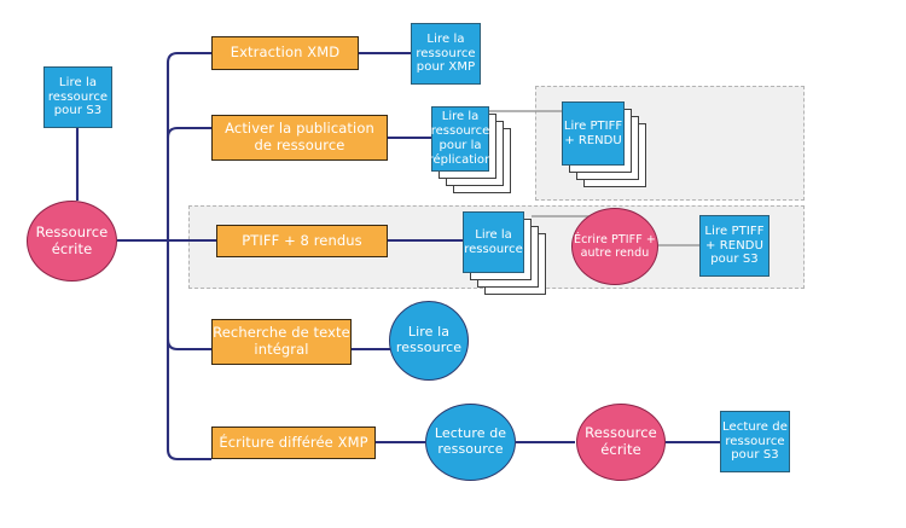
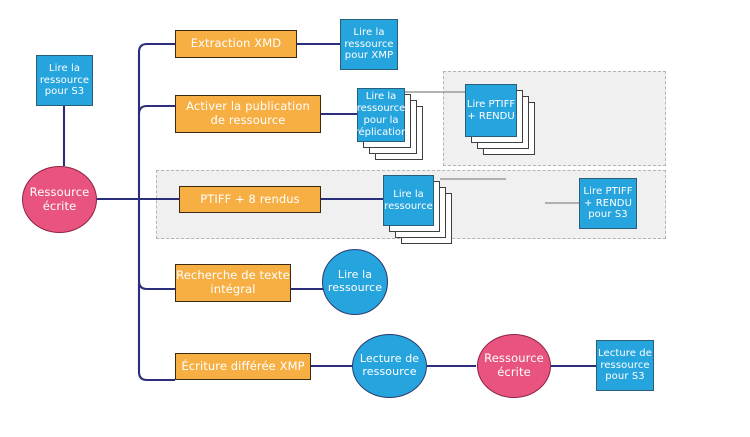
  Lire la
  ressource
  pour S3
  Ressource
  écrite
  Extraction XMD
  Lire la
  ressource
  pour XMP
  Activer la publication
  de ressource
  Lire la
  ressource
  pour la
  réplication
  Lire PTIFF
  + RENDU
  PTIFF + 8 rendus
  Lire la
  ressource
- Écrire PTIFF +
- autre rendu
  Lire PTIFF
  + RENDU
  pour S3
  Recherche de texte
  intégral
  Lire la
  ressource
  Écriture différée XMP
  Lecture de
  ressource
  Ressource
  écrite
  Lecture de
  ressource
  pour S3
